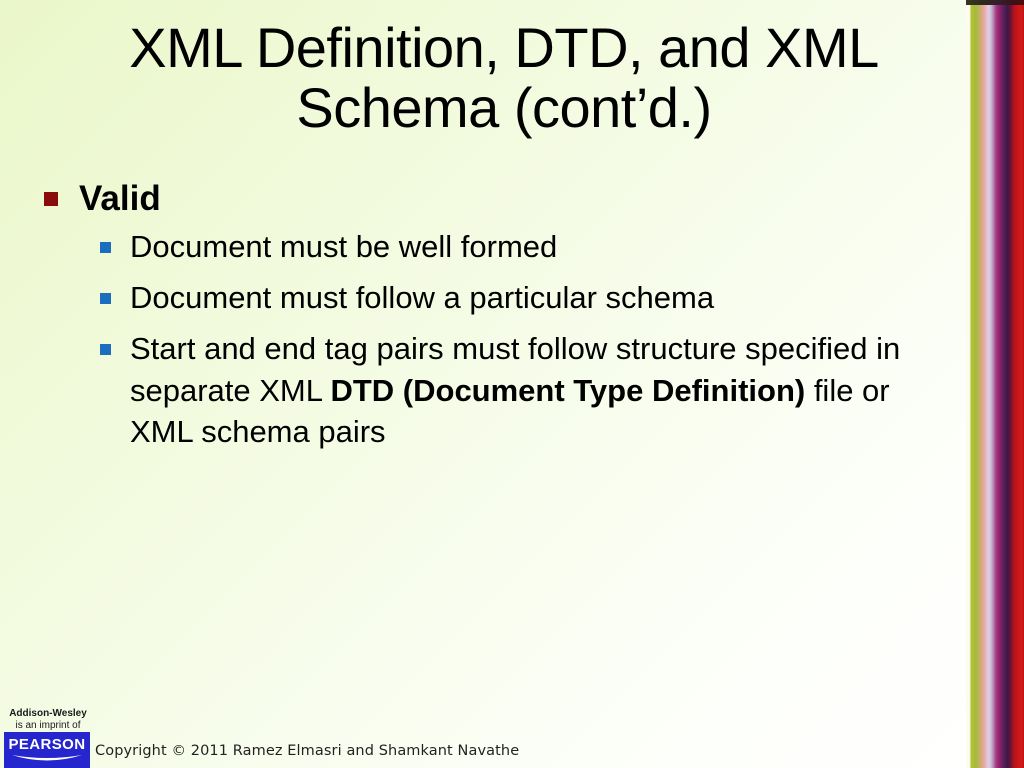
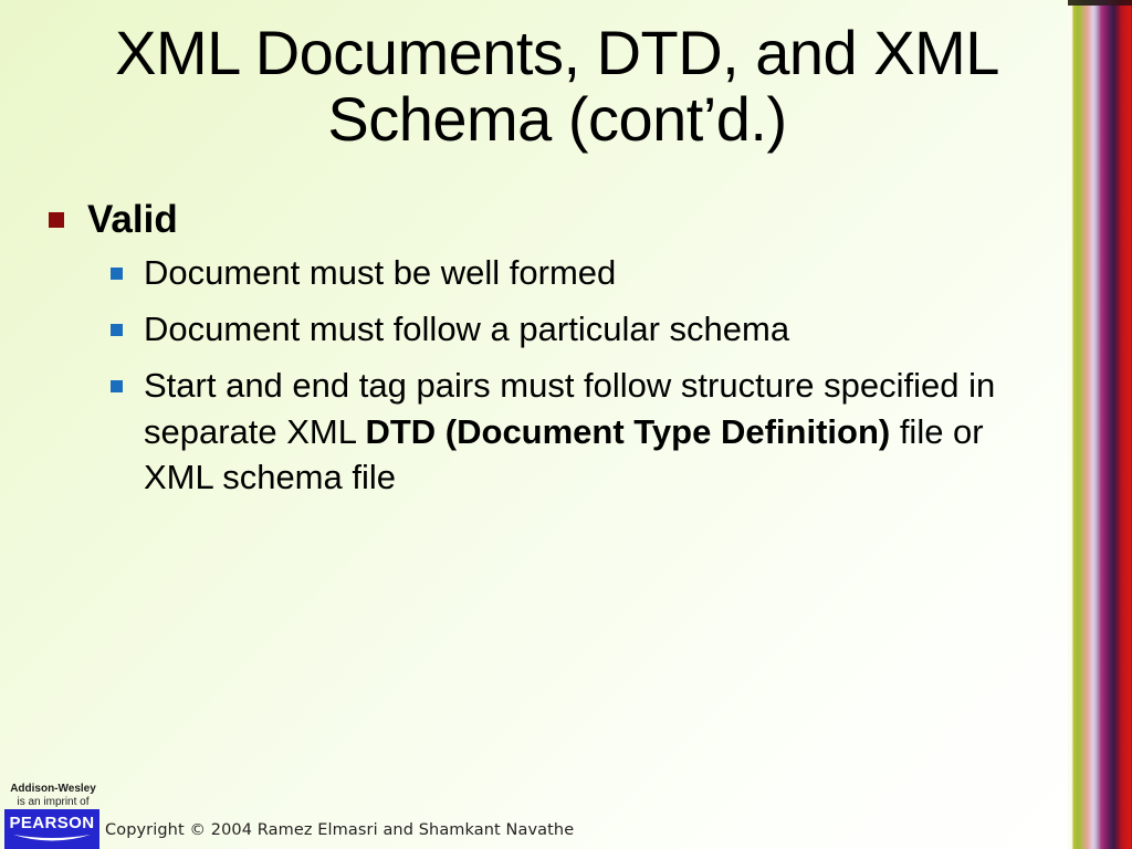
- XML Definition, DTD, and XML
+ XML Documents, DTD, and XML
  Schema (cont’d.)
  Valid
  Document must be well formed
  Document must follow a particular schema
- Start and end tag pairs must follow structure specified in separate XML DTD (Document Type Definition) file or XML schema pairs
+ Start and end tag pairs must follow structure specified in separate XML DTD (Document Type Definition) file or XML schema file
  Addison-Wesley
  is an imprint of
  PEARSON
- Copyright © 2011 Ramez Elmasri and Shamkant Navathe
+ Copyright © 2004 Ramez Elmasri and Shamkant Navathe
